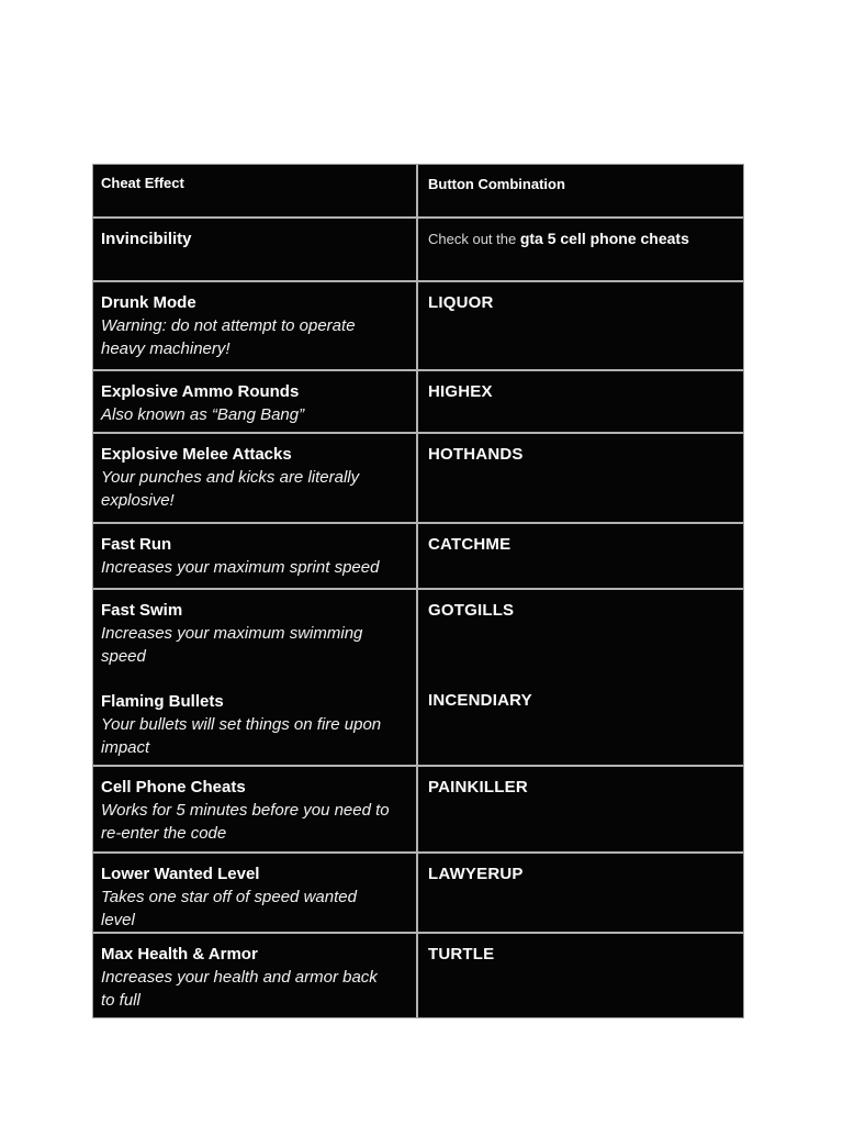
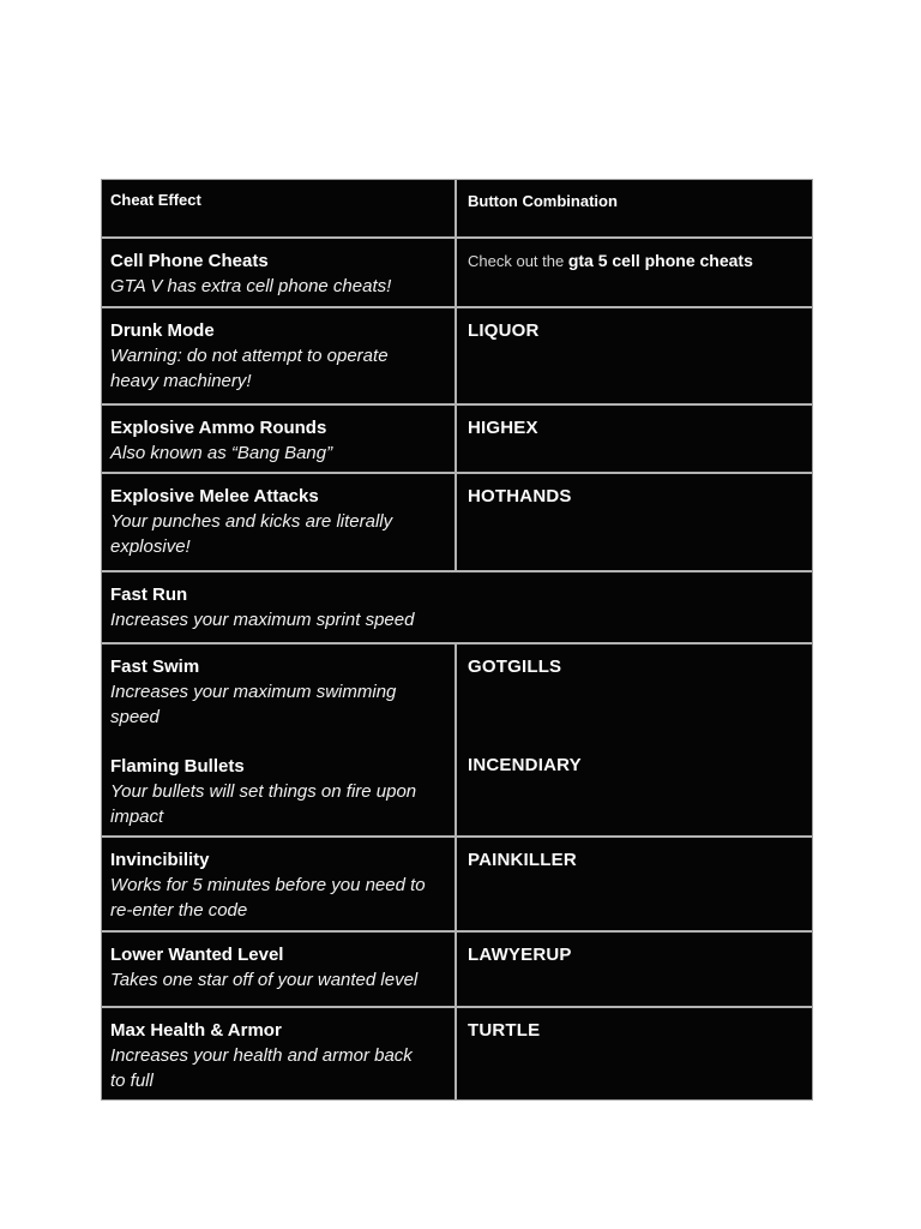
  Cheat Effect
  Button Combination
- Invincibility
+ Cell Phone Cheats
+ GTA V has extra cell phone cheats!
  Check out the gta 5 cell phone cheats
  Drunk Mode
  Warning: do not attempt to operate heavy machinery!
  LIQUOR
  Explosive Ammo Rounds
  Also known as “Bang Bang”
  HIGHEX
  Explosive Melee Attacks
  Your punches and kicks are literally explosive!
  HOTHANDS
  Fast Run
  Increases your maximum sprint speed
- CATCHME
  Fast Swim
  Increases your maximum swimming speed
  GOTGILLS
  Flaming Bullets
  Your bullets will set things on fire upon impact
  INCENDIARY
- Cell Phone Cheats
+ Invincibility
  Works for 5 minutes before you need to re-enter the code
  PAINKILLER
  Lower Wanted Level
- Takes one star off of speed wanted level
+ Takes one star off of your wanted level
  LAWYERUP
  Max Health & Armor
  Increases your health and armor back to full
  TURTLE
